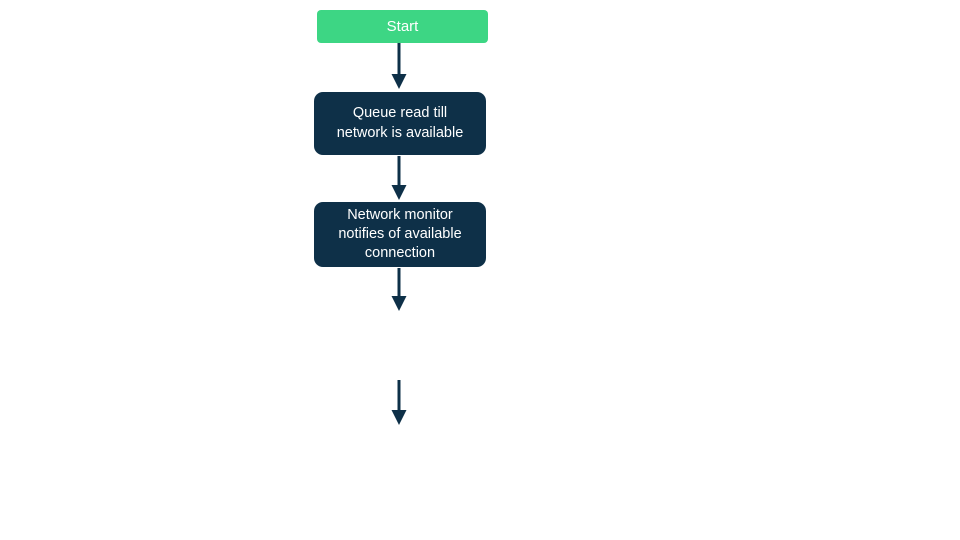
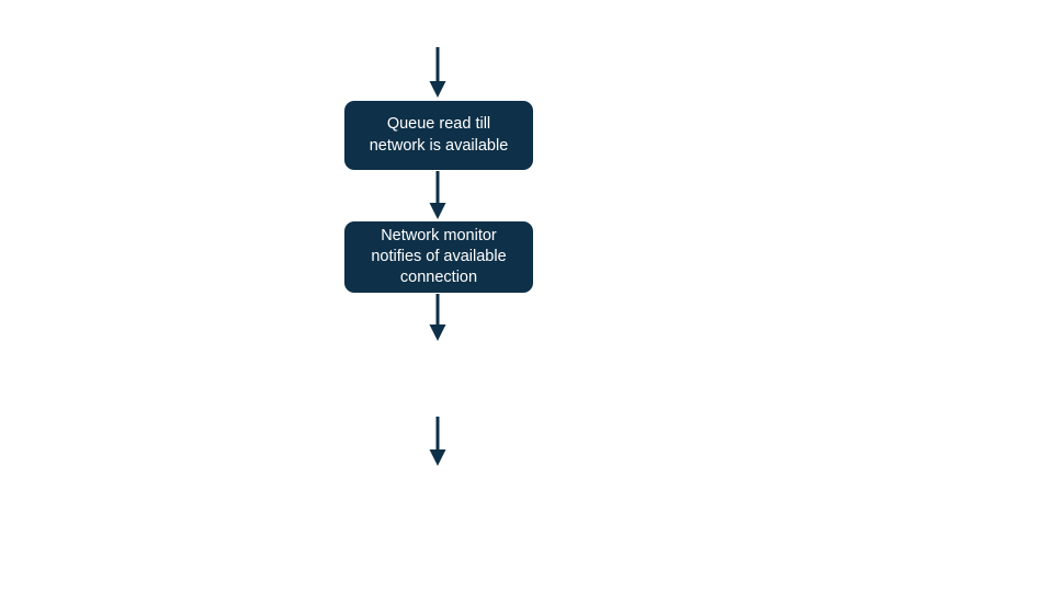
- Start
  Queue read till
  network is available
  Network monitor
  notifies of available
  connection
